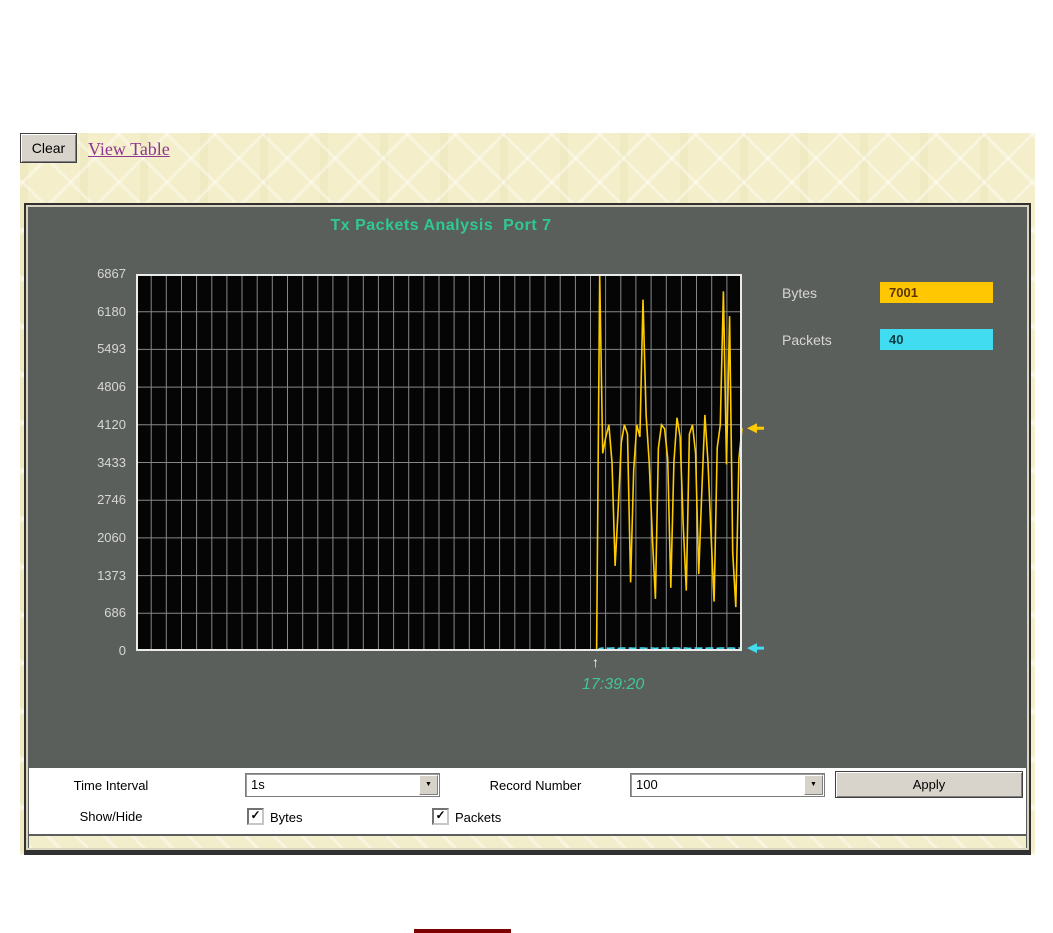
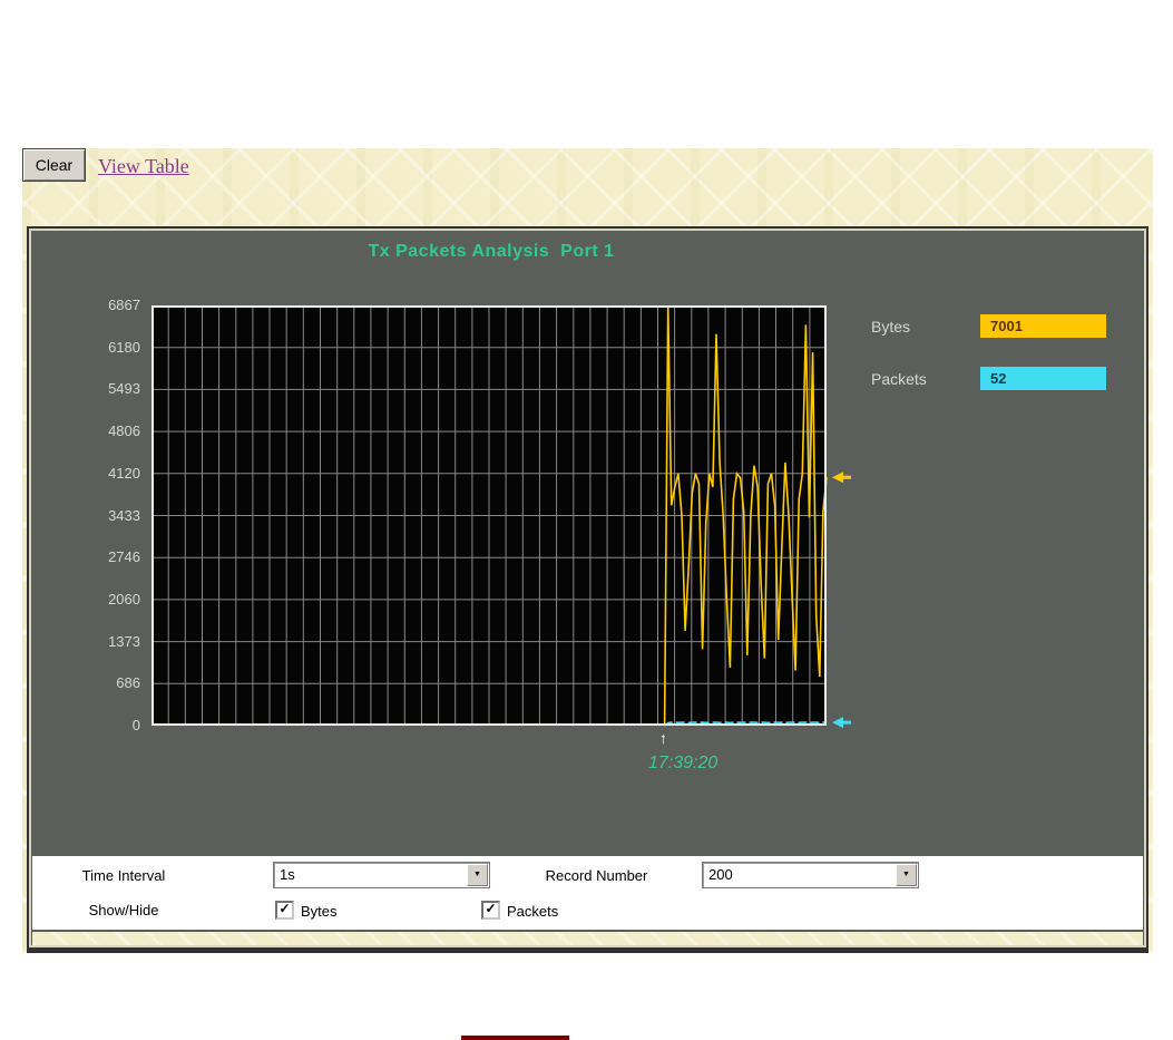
  Clear
  View Table
- Tx Packets Analysis Port 7
+ Tx Packets Analysis Port 1
  6867
  6180
  5493
  4806
  4120
  3433
  2746
  2060
  1373
  686
  0
  Bytes
  7001
  Packets
- 40
+ 52
  ↑
  17:39:20
  Time Interval
  1s
  Record Number
- 100
+ 200
- Apply
  Show/Hide
  ✓
  Bytes
  ✓
  Packets
